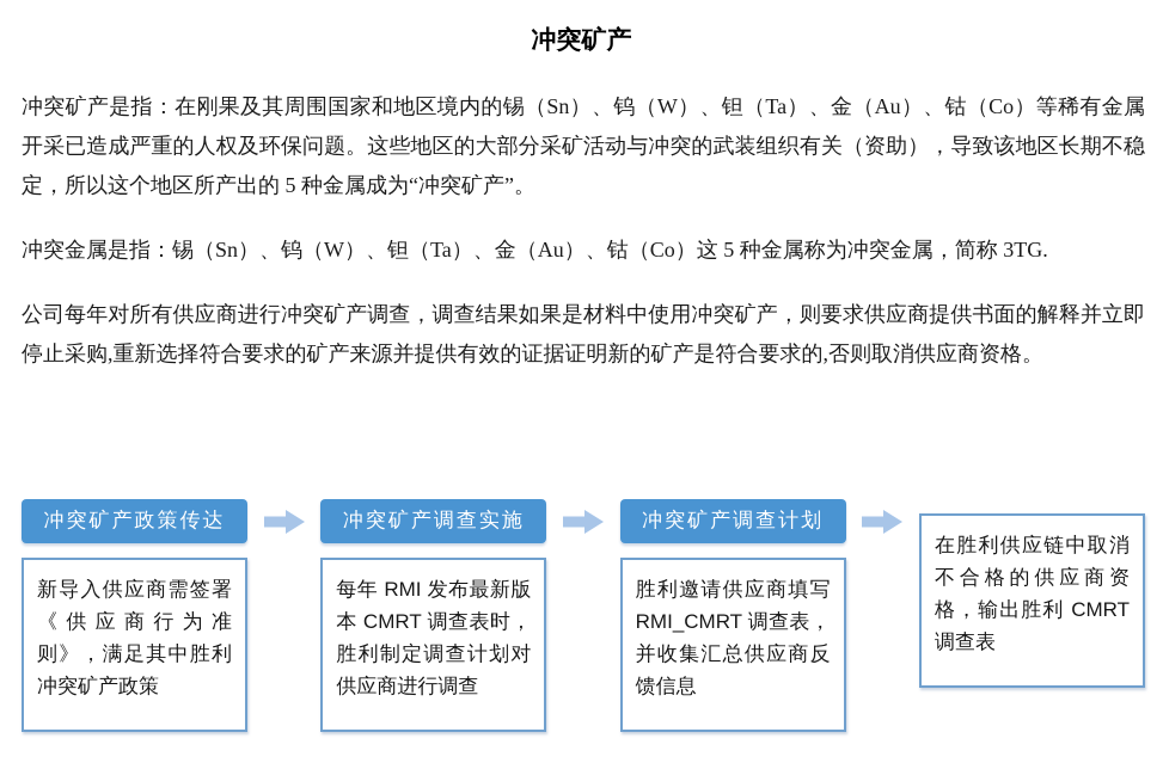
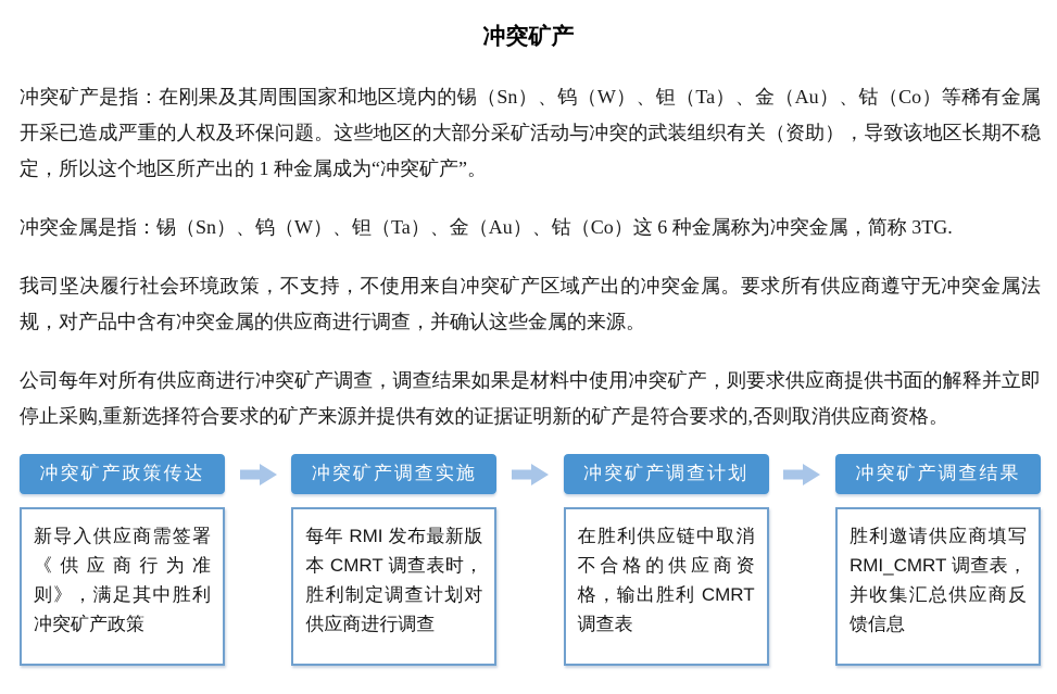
  冲突矿产
- 冲突矿产是指：在刚果及其周围国家和地区境内的锡（Sn）、钨（W）、钽（Ta）、金（Au）、钴（Co）等稀有金属开采已造成严重的人权及环保问题。这些地区的大部分采矿活动与冲突的武装组织有关（资助），导致该地区长期不稳定，所以这个地区所产出的 5 种金属成为“冲突矿产”。
+ 冲突矿产是指：在刚果及其周围国家和地区境内的锡（Sn）、钨（W）、钽（Ta）、金（Au）、钴（Co）等稀有金属开采已造成严重的人权及环保问题。这些地区的大部分采矿活动与冲突的武装组织有关（资助），导致该地区长期不稳定，所以这个地区所产出的 1 种金属成为“冲突矿产”。
- 冲突金属是指：锡（Sn）、钨（W）、钽（Ta）、金（Au）、钴（Co）这 5 种金属称为冲突金属，简称 3TG.
+ 冲突金属是指：锡（Sn）、钨（W）、钽（Ta）、金（Au）、钴（Co）这 6 种金属称为冲突金属，简称 3TG.
+ 我司坚决履行社会环境政策，不支持，不使用来自冲突矿产区域产出的冲突金属。要求所有供应商遵守无冲突金属法规，对产品中含有冲突金属的供应商进行调查，并确认这些金属的来源。
  公司每年对所有供应商进行冲突矿产调查，调查结果如果是材料中使用冲突矿产，则要求供应商提供书面的解释并立即停止采购,重新选择符合要求的矿产来源并提供有效的证据证明新的矿产是符合要求的,否则取消供应商资格。
  冲突矿产政策传达
  新导入供应商需签署《供应商行为准则》，满足其中胜利冲突矿产政策
  冲突矿产调查实施
  每年 RMI 发布最新版本 CMRT 调查表时，胜利制定调查计划对供应商进行调查
  冲突矿产调查计划
- 胜利邀请供应商填写 RMI_CMRT 调查表，并收集汇总供应商反馈信息
+ 在胜利供应链中取消不合格的供应商资格，输出胜利 CMRT 调查表
+ 冲突矿产调查结果
- 在胜利供应链中取消不合格的供应商资格，输出胜利 CMRT 调查表
+ 胜利邀请供应商填写 RMI_CMRT 调查表，并收集汇总供应商反馈信息
